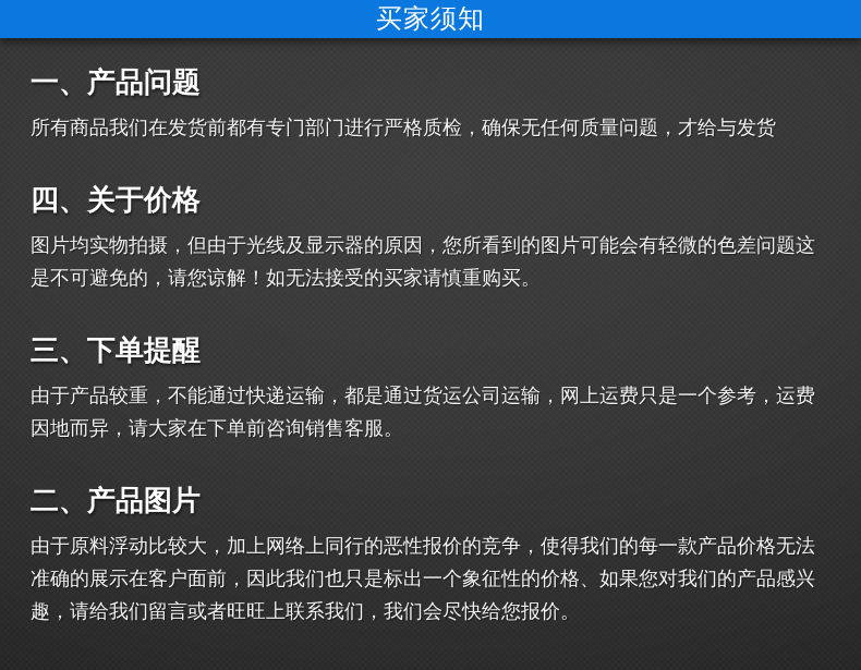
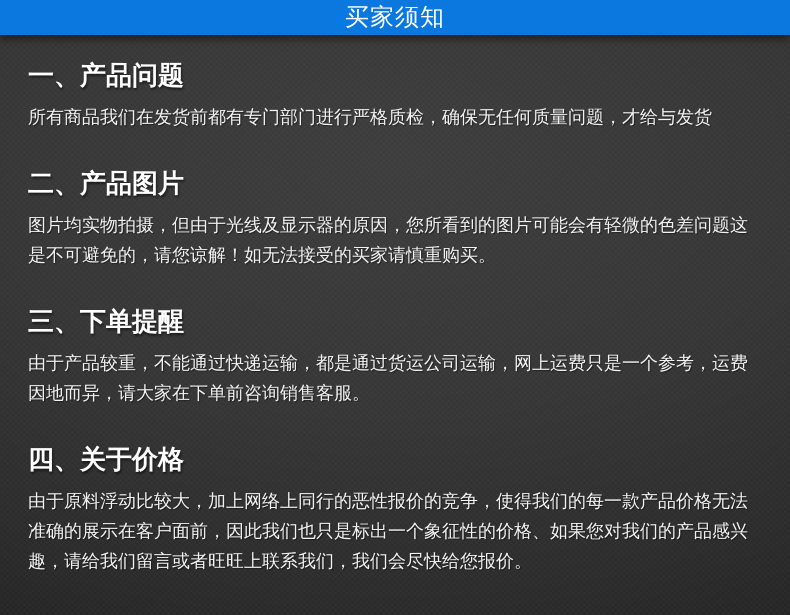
  买家须知
  一、产品问题
  所有商品我们在发货前都有专门部门进行严格质检，确保无任何质量问题，才给与发货
- 四、关于价格
+ 二、产品图片
  图片均实物拍摄，但由于光线及显示器的原因，您所看到的图片可能会有轻微的色差问题这是不可避免的，请您谅解！如无法接受的买家请慎重购买。
  三、下单提醒
  由于产品较重，不能通过快递运输，都是通过货运公司运输，网上运费只是一个参考，运费因地而异，请大家在下单前咨询销售客服。
- 二、产品图片
+ 四、关于价格
  由于原料浮动比较大，加上网络上同行的恶性报价的竞争，使得我们的每一款产品价格无法准确的展示在客户面前，因此我们也只是标出一个象征性的价格、如果您对我们的产品感兴趣，请给我们留言或者旺旺上联系我们，我们会尽快给您报价。
